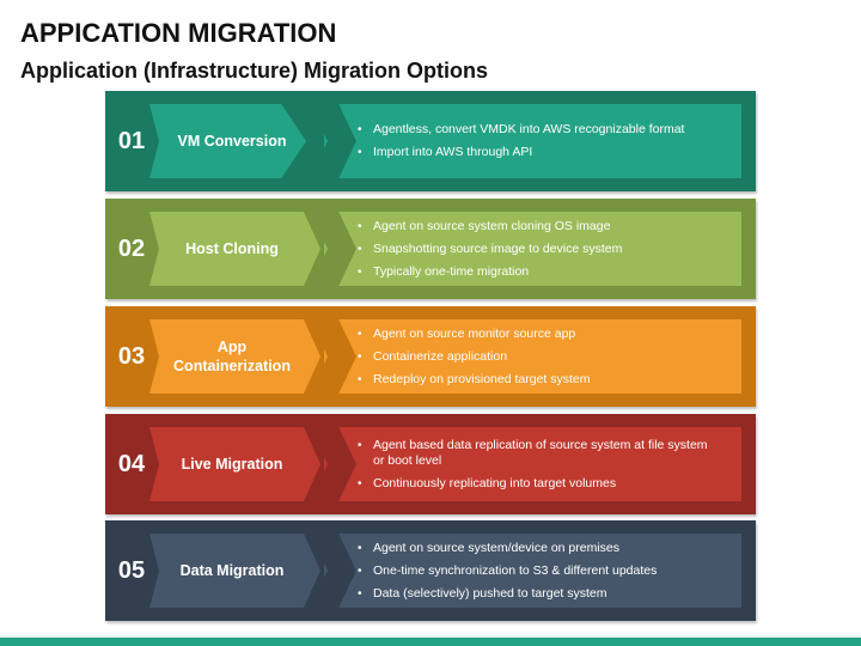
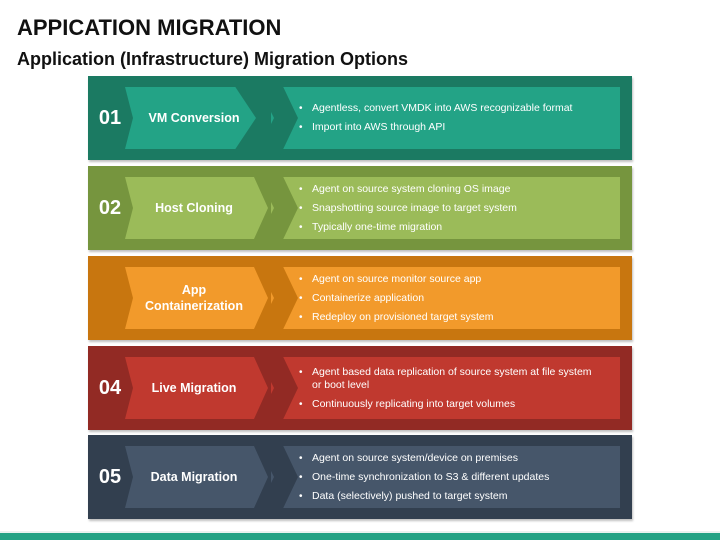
  APPICATION MIGRATION
  Application (Infrastructure) Migration Options
  01
  VM Conversion
  Agentless, convert VMDK into AWS recognizable format
  Import into AWS through API
  02
  Host Cloning
  Agent on source system cloning OS image
- Snapshotting source image to device system
+ Snapshotting source image to target system
  Typically one-time migration
- 03
  App Containerization
  Agent on source monitor source app
  Containerize application
  Redeploy on provisioned target system
  04
  Live Migration
  Agent based data replication of source system at file system or boot level
  Continuously replicating into target volumes
  05
  Data Migration
  Agent on source system/device on premises
  One-time synchronization to S3 & different updates
  Data (selectively) pushed to target system
